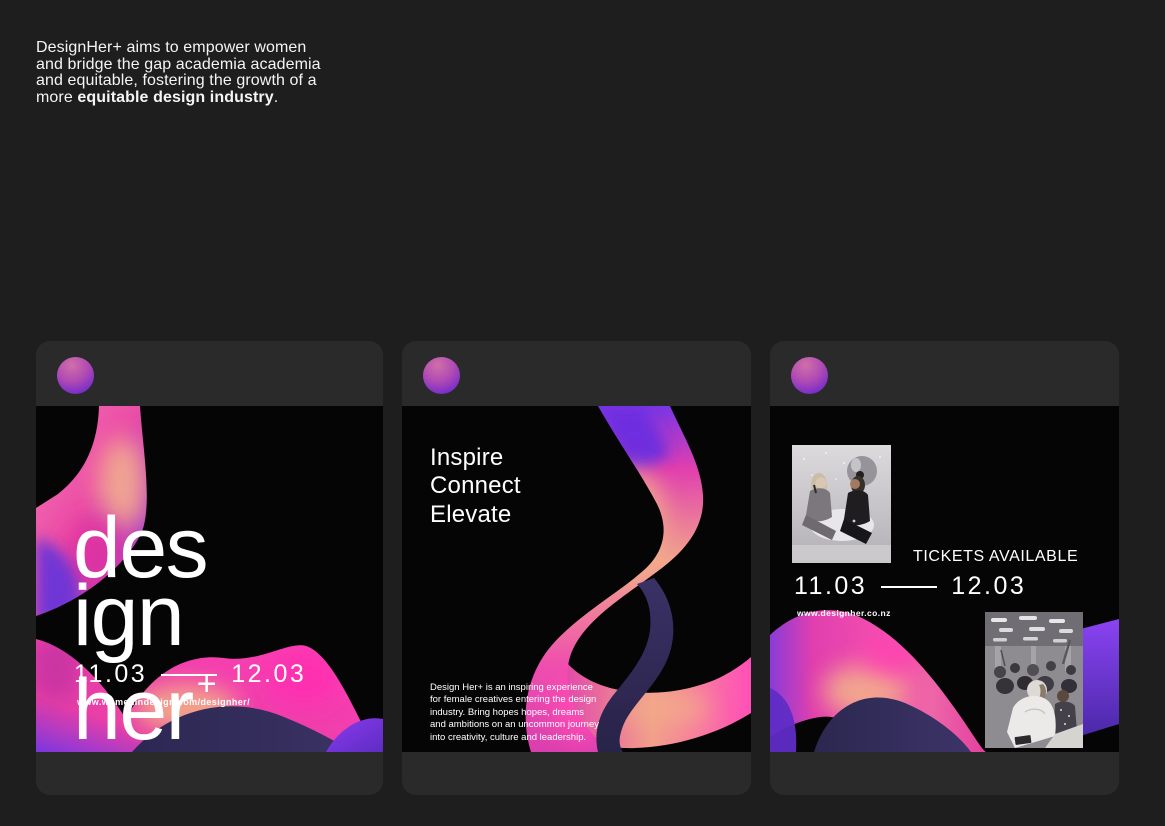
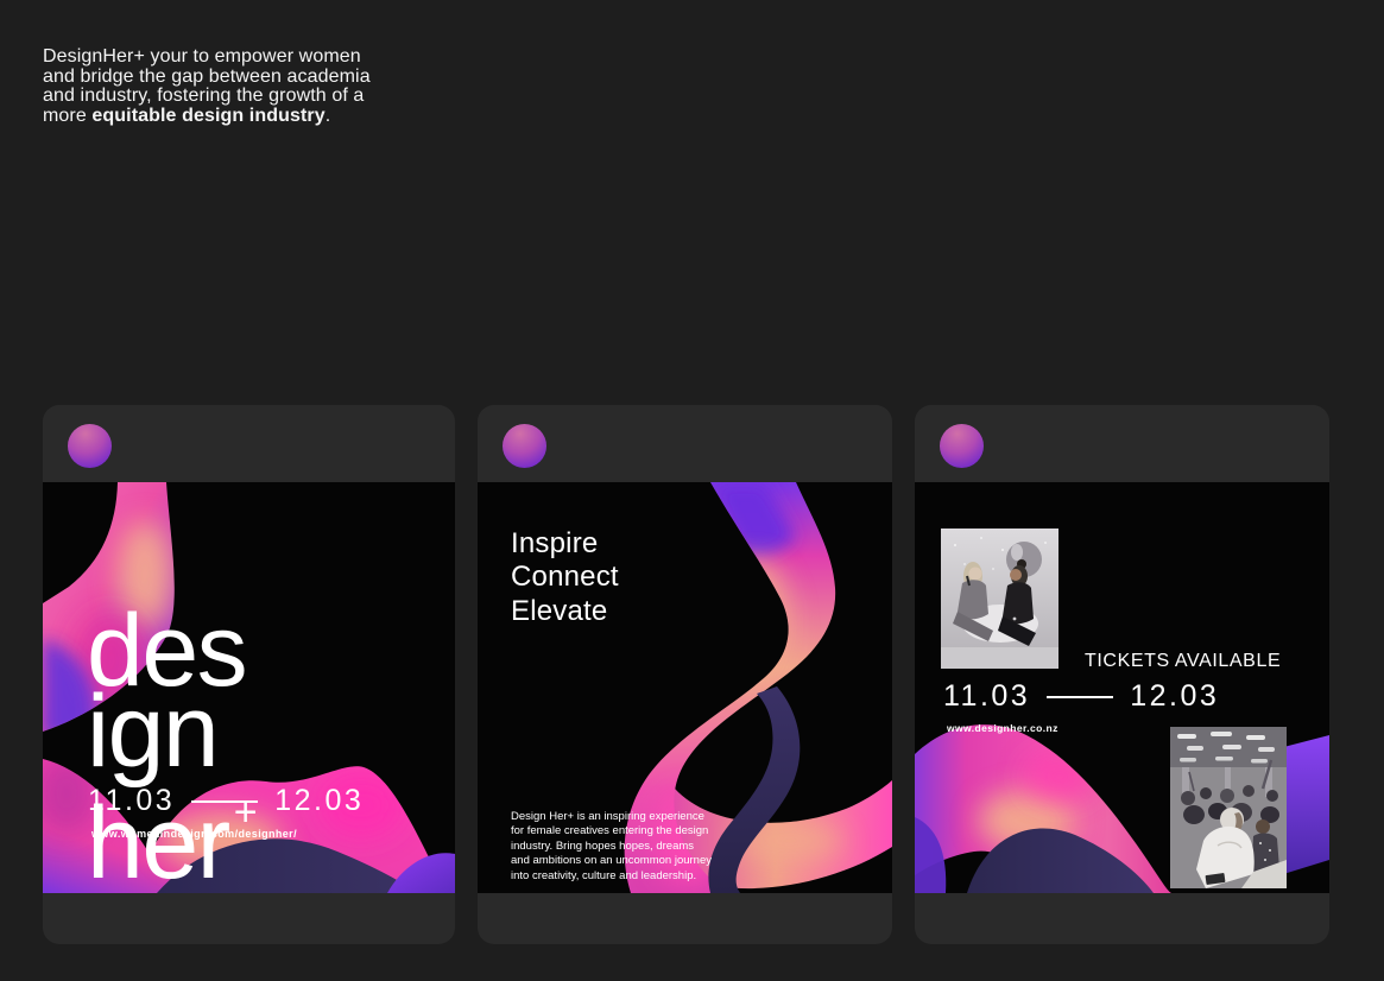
- DesignHer+ aims to empower women
+ DesignHer+ your to empower women
- and bridge the gap academia academia
+ and bridge the gap between academia
- and equitable, fostering the growth of a
+ and industry, fostering the growth of a
  more equitable design industry.
  des
  ign
  her+
  11.03
  12.03
  www.womenindesign.com/designher/
  Inspire
  Connect
  Elevate
  Design Her+ is an inspiring experience for female creatives entering the design industry. Bring hopes hopes, dreams and ambitions on an uncommon journey into creativity, culture and leadership.
  TICKETS AVAILABLE
  11.03
  12.03
  www.designher.co.nz
